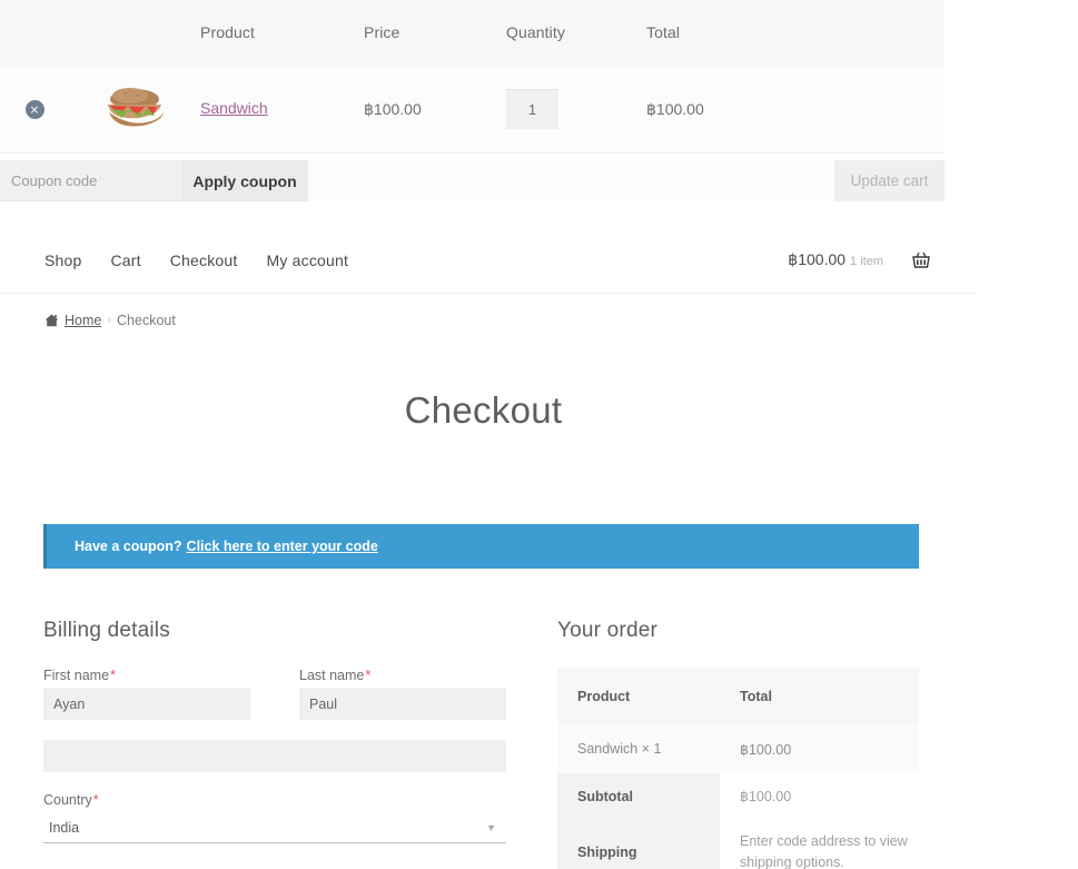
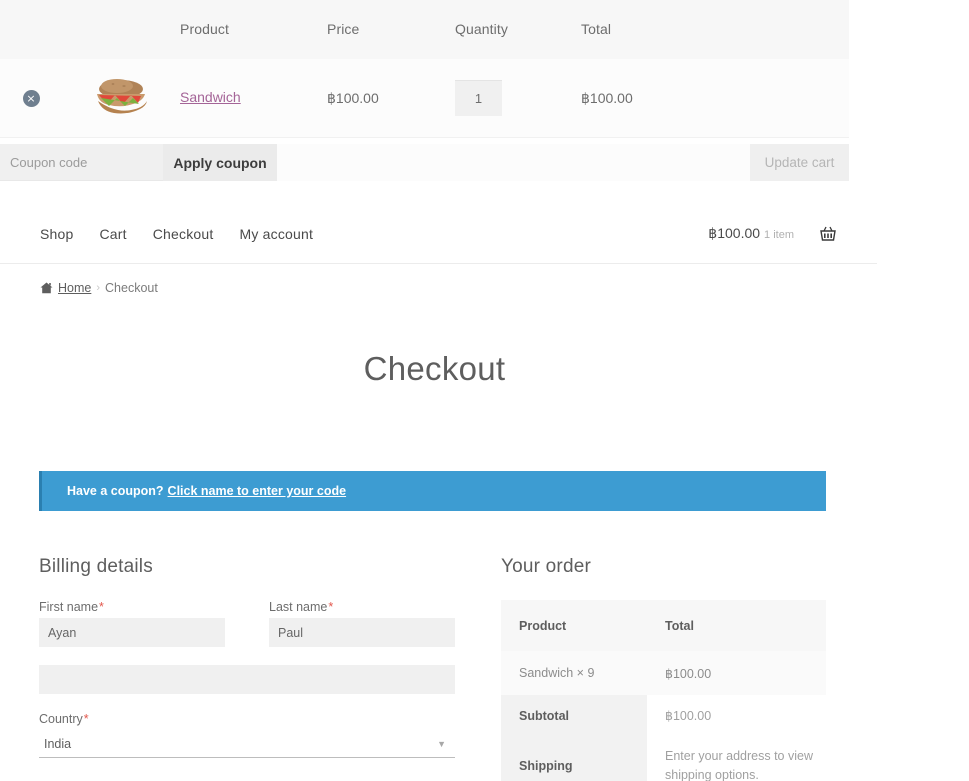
  Product
  Price
  Quantity
  Total
  ×
  Sandwich
  ฿100.00
  1
  ฿100.00
  Coupon code
  Apply coupon
  Update cart
  Shop
  Cart
  Checkout
  My account
  ฿100.00 1 item
  Home
  ›
  Checkout
  Checkout
  Have a coupon?
- Click here to enter your code
+ Click name to enter your code
  Billing details
  First name*
  Ayan
  Last name*
  Paul
  Country*
  India
  ▼
  Your order
  Product
  Total
- Sandwich × 1
+ Sandwich × 9
  ฿100.00
  Subtotal
  ฿100.00
  Shipping
- Enter code address to view shipping options.
+ Enter your address to view shipping options.
